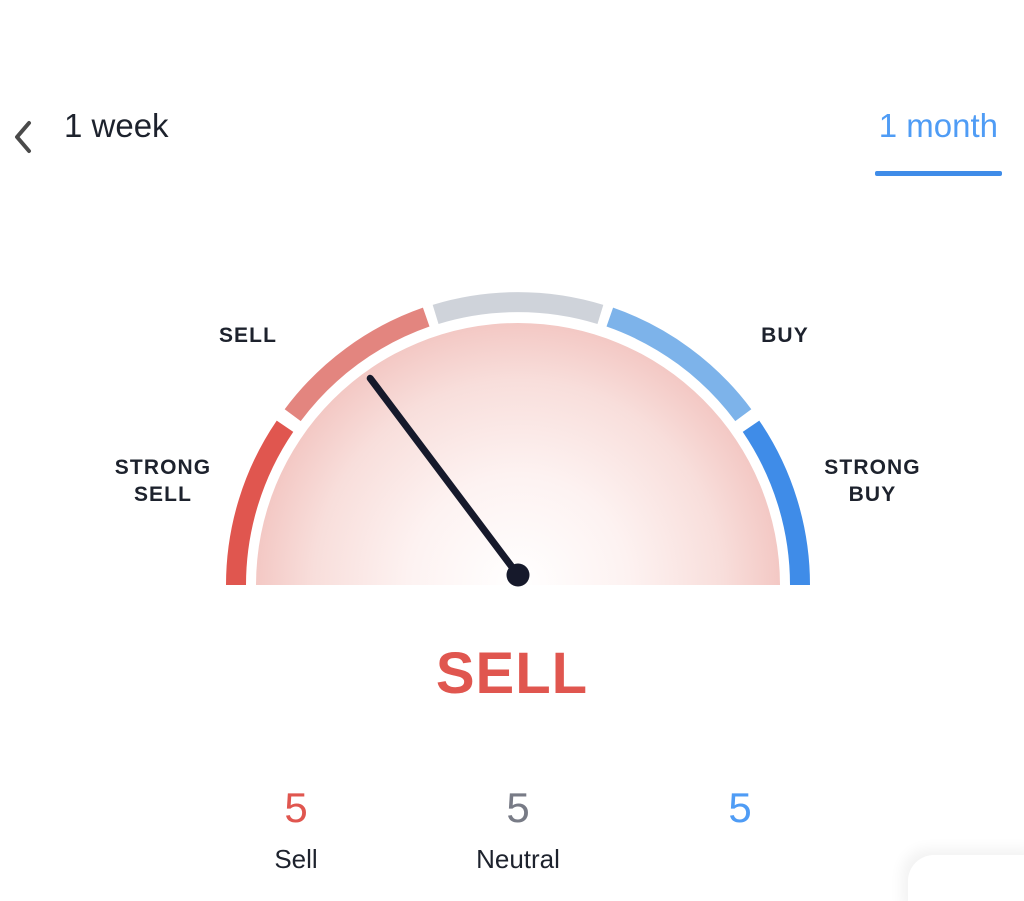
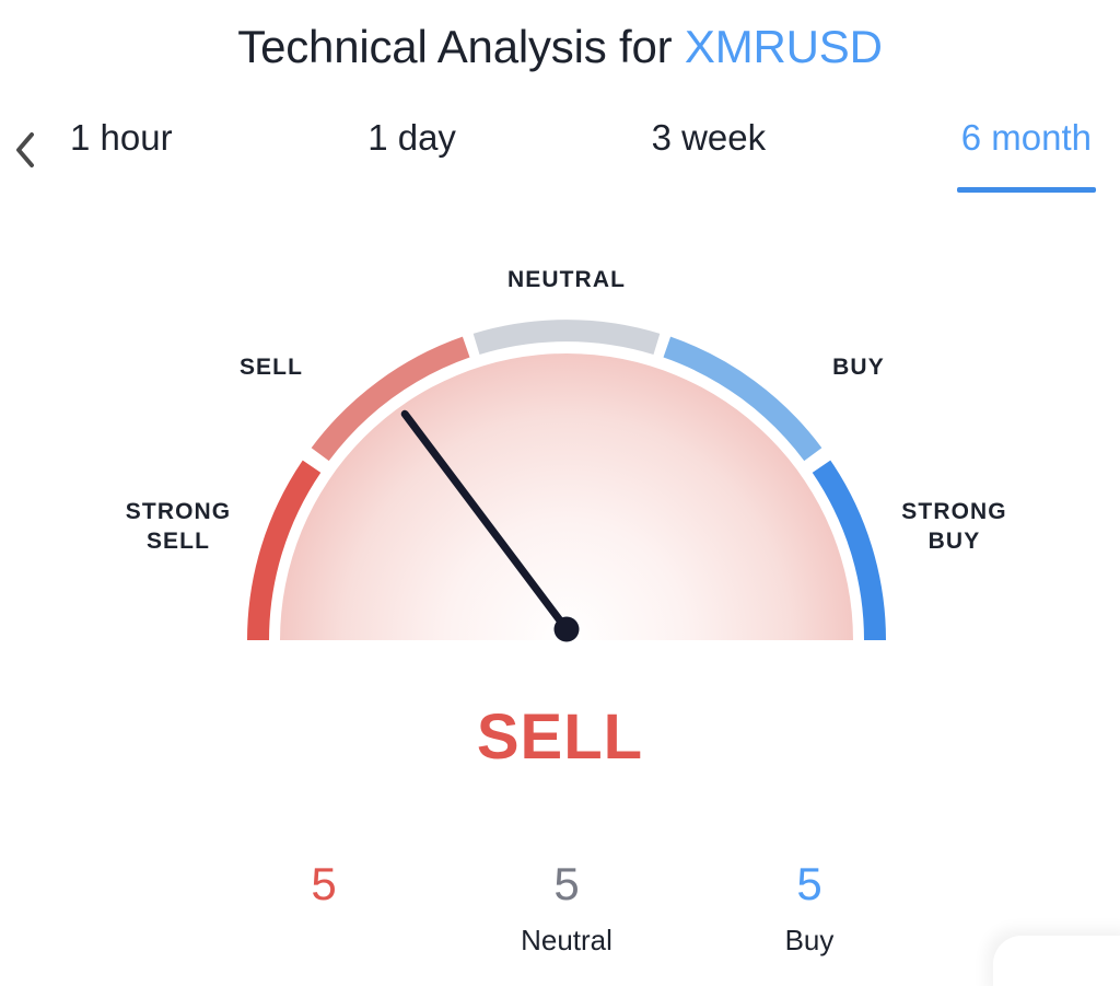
+ Technical Analysis for XMRUSD
+ 1 hour
+ 1 day
- 1 week
+ 3 week
- 1 month
+ 6 month
+ NEUTRAL
  SELL
  BUY
  STRONG
  SELL
  STRONG
  BUY
  SELL
  5
- Sell
  5
  Neutral
  5
+ Buy
